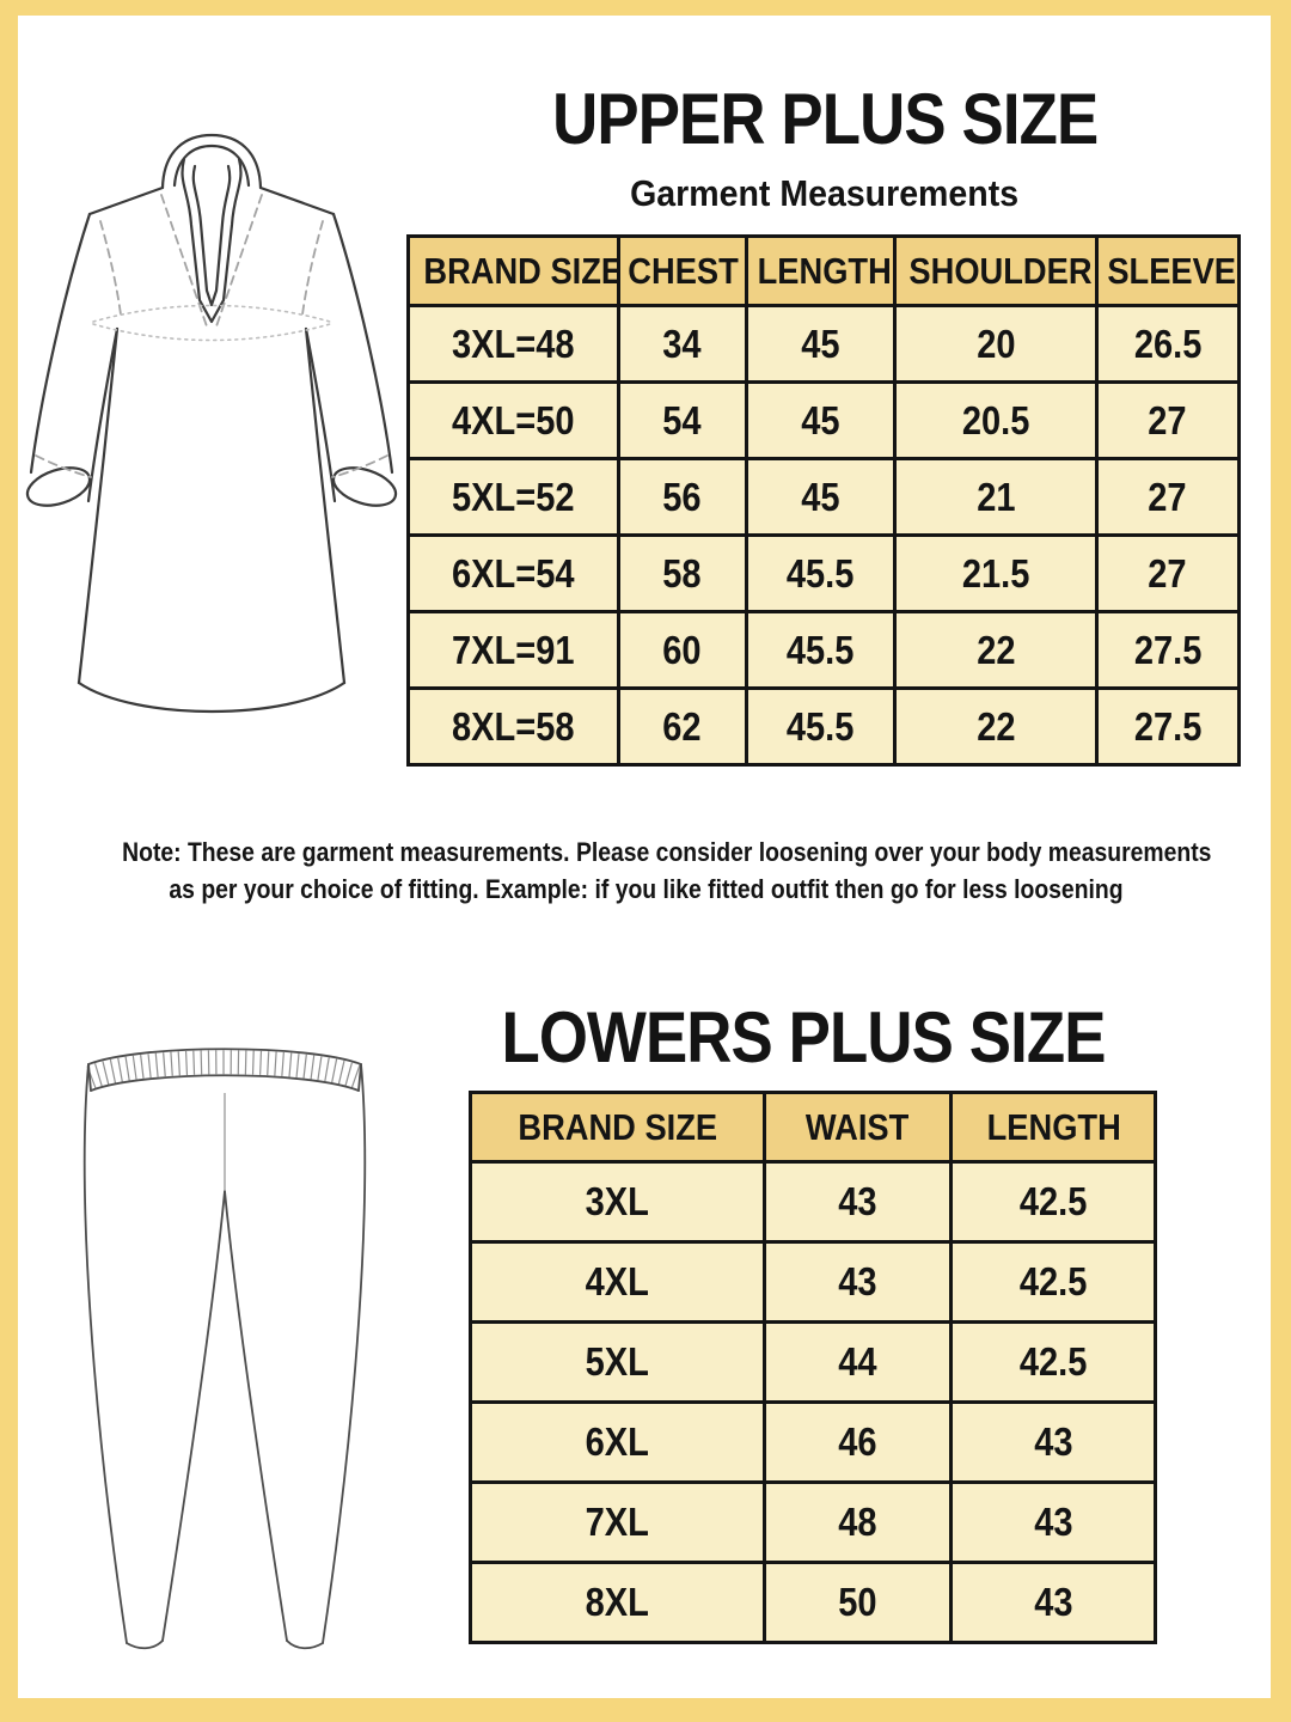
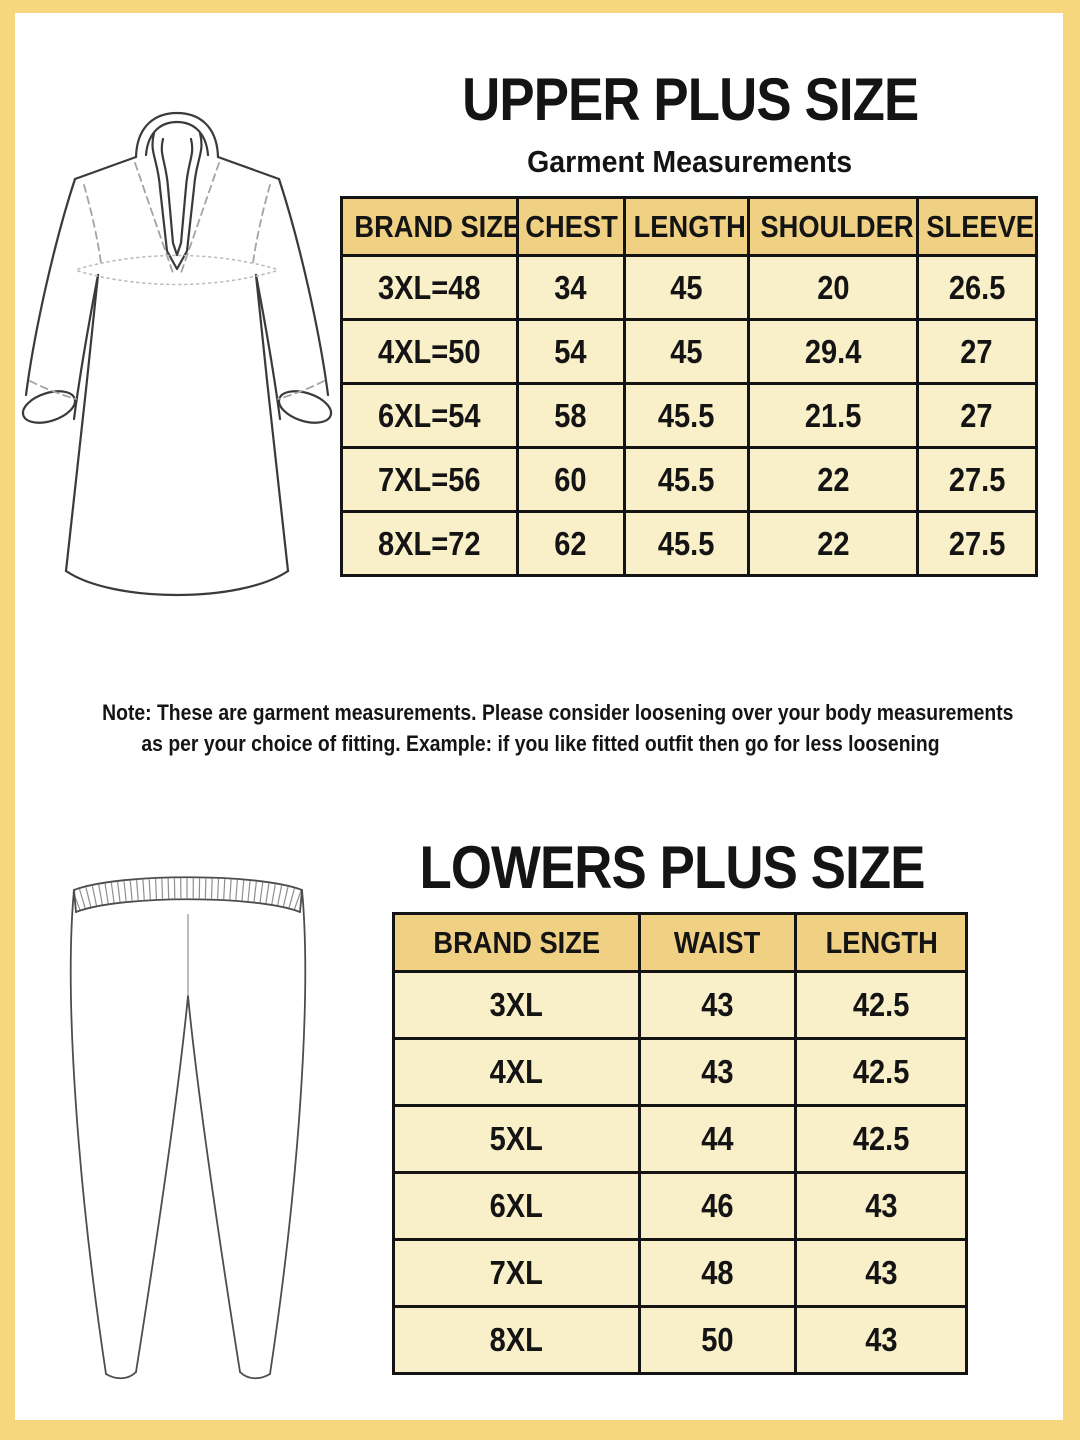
  UPPER PLUS SIZE
  Garment Measurements
  BRAND SIZE	CHEST	LENGTH	SHOULDER	SLEEVE
  3XL=48	34	45	20	26.5
- 4XL=50	54	45	20.5	27
+ 4XL=50	54	45	29.4	27
- 5XL=52	56	45	21	27
  6XL=54	58	45.5	21.5	27
- 7XL=91	60	45.5	22	27.5
+ 7XL=56	60	45.5	22	27.5
- 8XL=58	62	45.5	22	27.5
+ 8XL=72	62	45.5	22	27.5
  Note: These are garment measurements. Please consider loosening over your body measurements
  as per your choice of fitting. Example: if you like fitted outfit then go for less loosening
  LOWERS PLUS SIZE
  BRAND SIZE	WAIST	LENGTH
  3XL	43	42.5
  4XL	43	42.5
  5XL	44	42.5
  6XL	46	43
  7XL	48	43
  8XL	50	43
